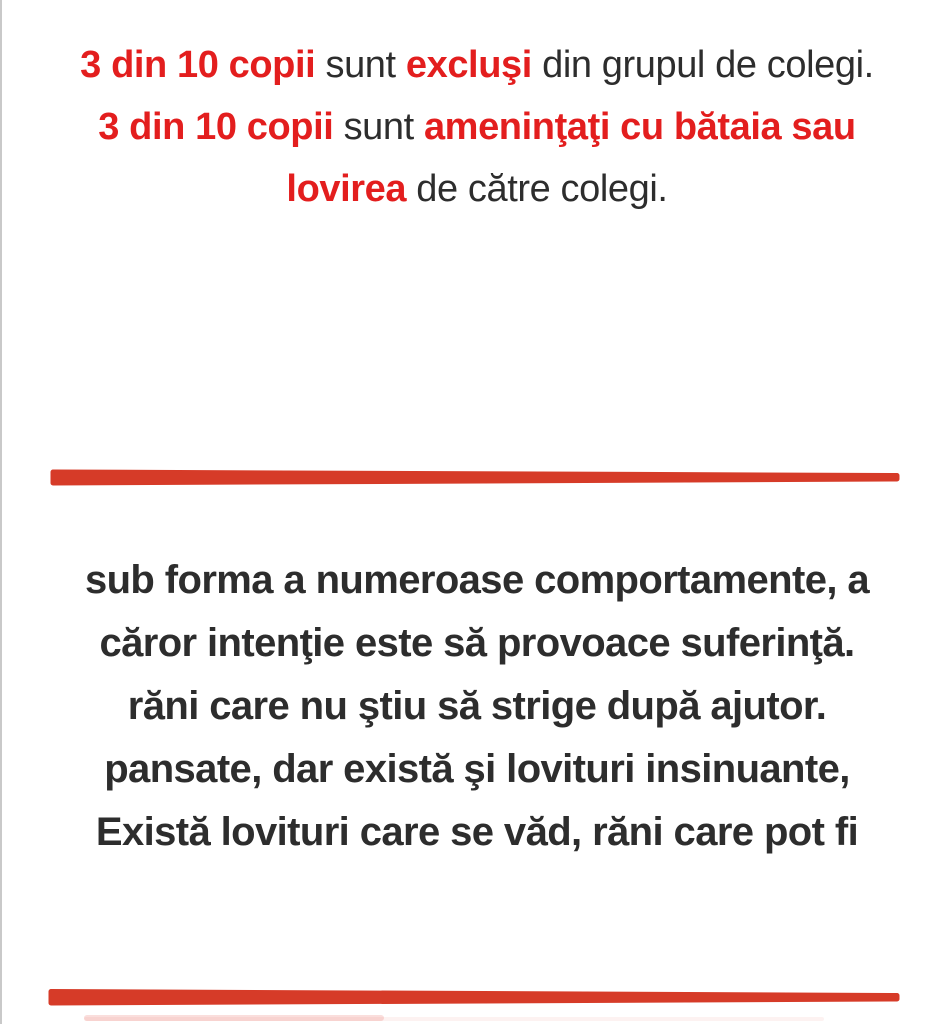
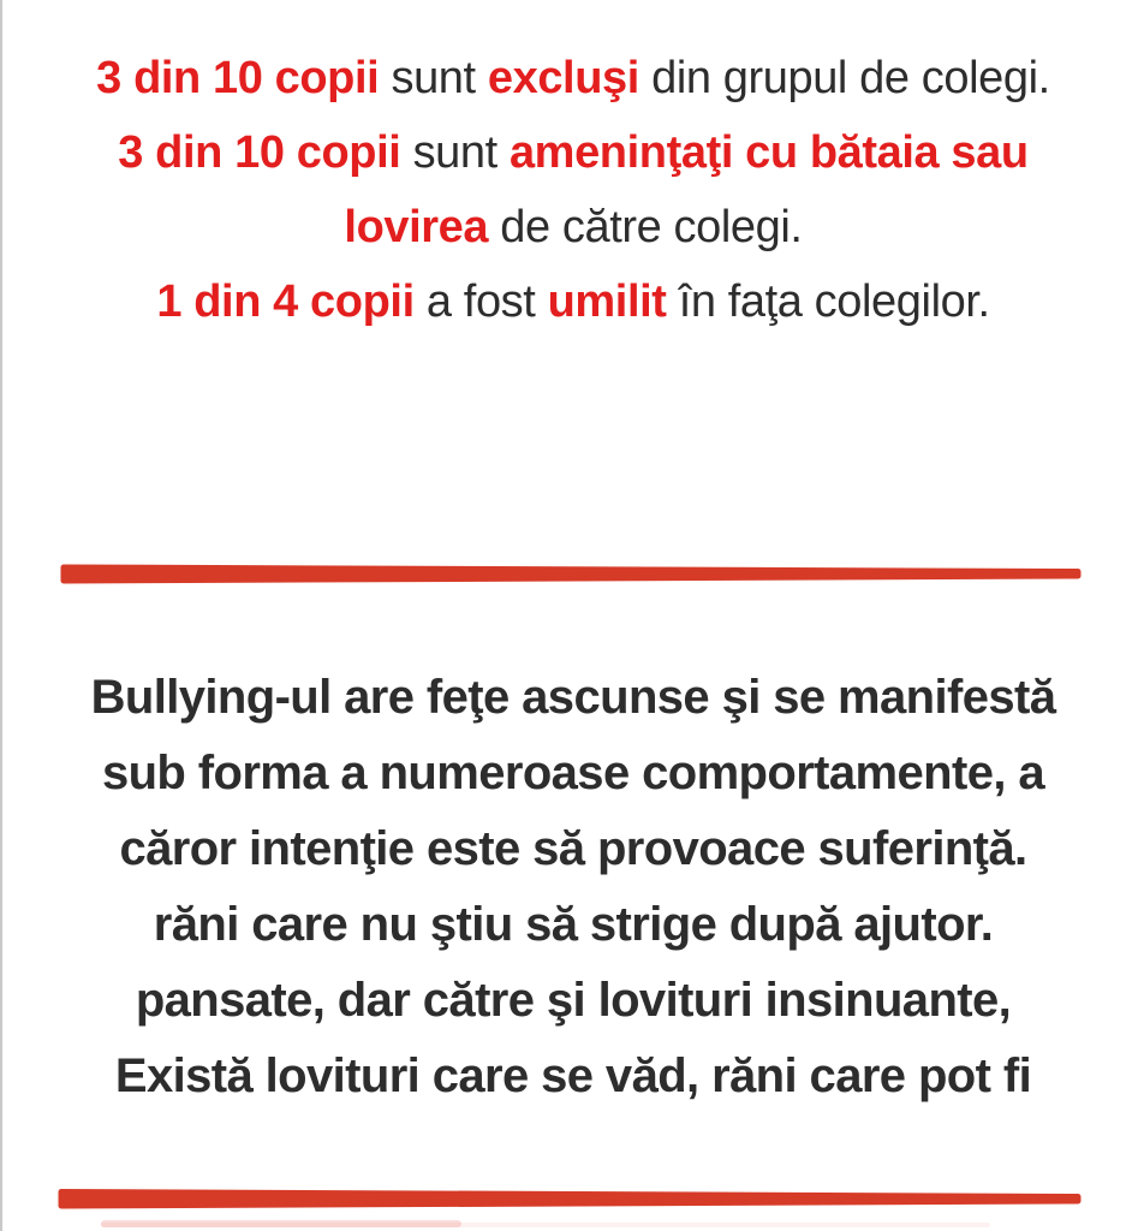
  3 din 10 copii sunt excluşi din grupul de colegi.
  3 din 10 copii sunt ameninţaţi cu bătaia sau
  lovirea de către colegi.
+ 1 din 4 copii a fost umilit în faţa colegilor.
+ Bullying-ul are feţe ascunse şi se manifestă
  sub forma a numeroase comportamente, a
  căror intenţie este să provoace suferinţă.
  răni care nu ştiu să strige după ajutor.
- pansate, dar există şi lovituri insinuante,
+ pansate, dar către şi lovituri insinuante,
  Există lovituri care se văd, răni care pot fi
